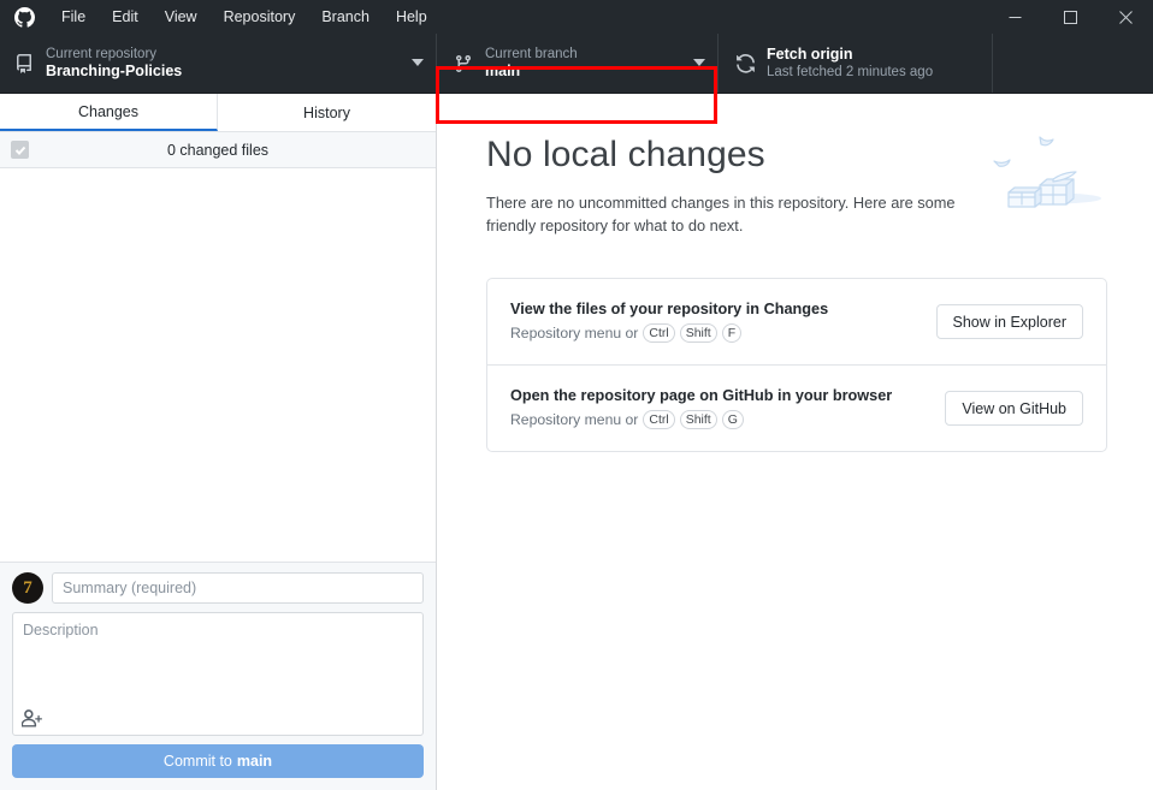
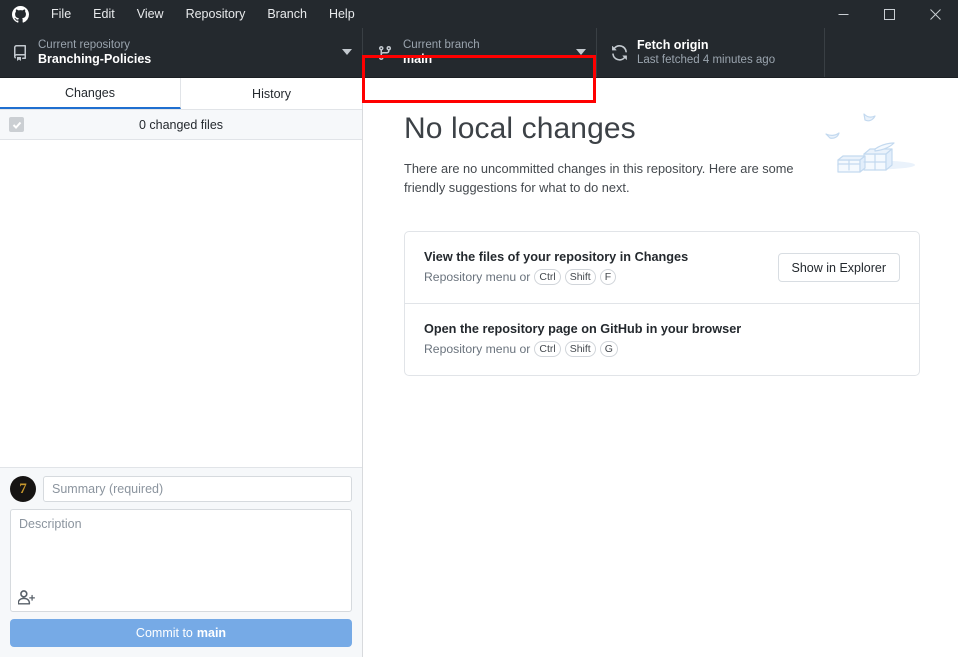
  File
  Edit
  View
  Repository
  Branch
  Help
  Current repository
  Branching-Policies
  Current branch
  main
  Fetch origin
- Last fetched 2 minutes ago
+ Last fetched 4 minutes ago
  Changes
  History
  0 changed files
  7
  Summary (required)
  Description
  Commit to
  main
  No local changes
- There are no uncommitted changes in this repository. Here are some friendly repository for what to do next.
+ There are no uncommitted changes in this repository. Here are some friendly suggestions for what to do next.
  View the files of your repository in Changes
  Repository menu or
  Ctrl
  Shift
  F
  Show in Explorer
  Open the repository page on GitHub in your browser
  Repository menu or
  Ctrl
  Shift
  G
- View on GitHub
